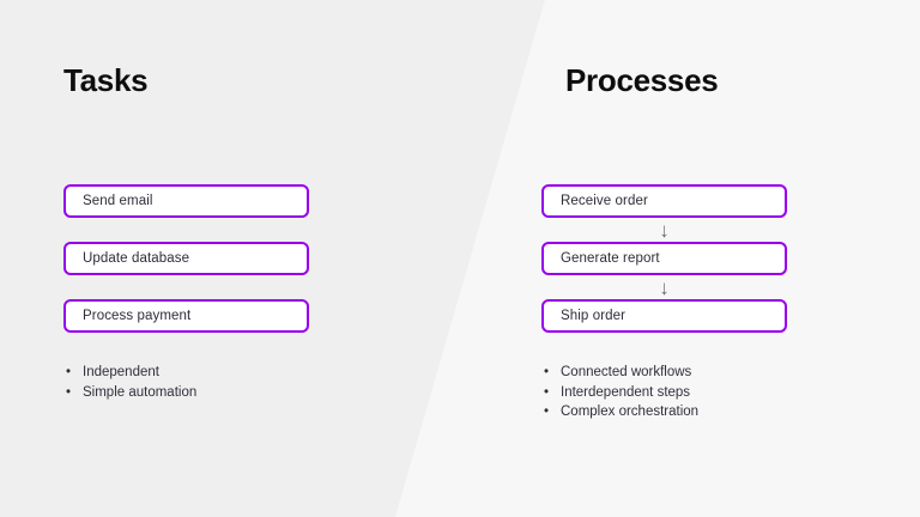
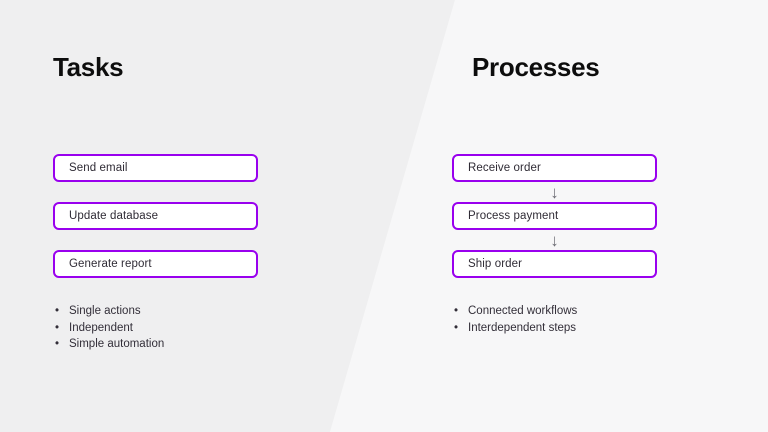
  Tasks
  Send email
  Update database
- Process payment
+ Generate report
+ Single actions
  Independent
  Simple automation
  Processes
  Receive order
  ↓
- Generate report
+ Process payment
  ↓
  Ship order
  Connected workflows
  Interdependent steps
- Complex orchestration
